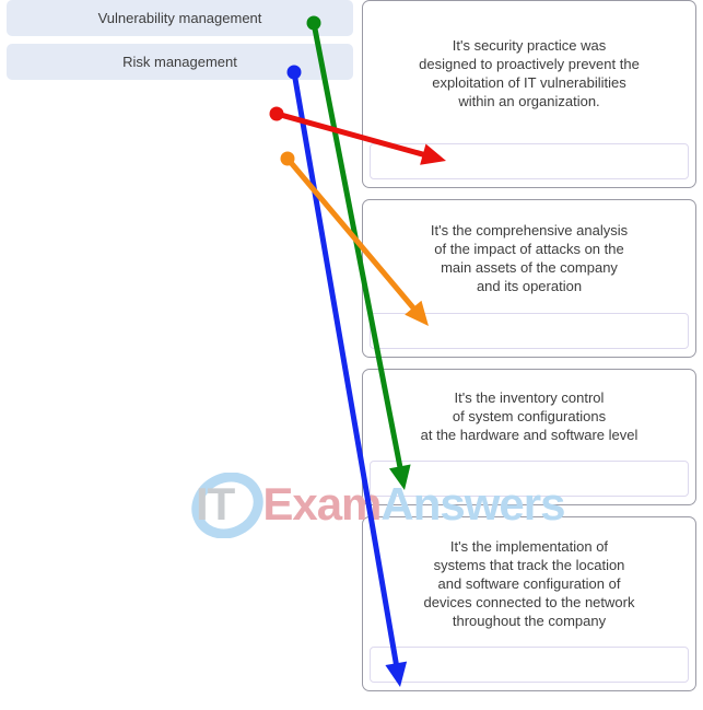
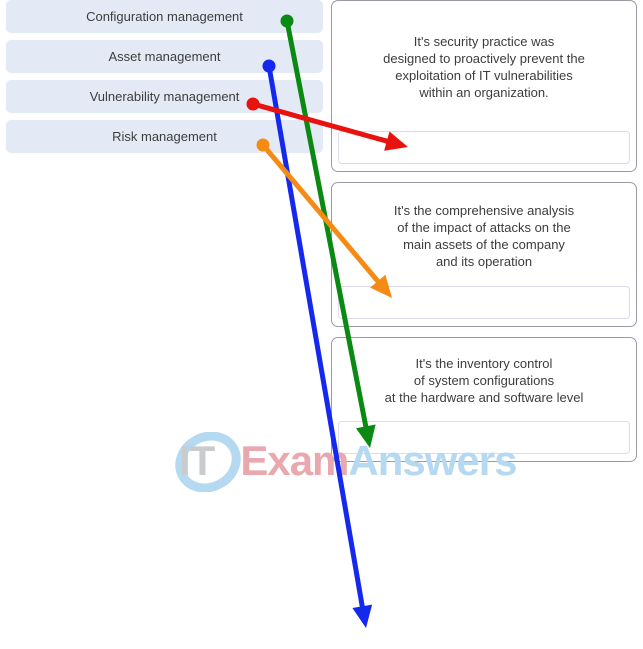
  IT ExamAnswers
+ Configuration management
+ Asset management
  Vulnerability management
  Risk management
  It's security practice was
  designed to proactively prevent the
  exploitation of IT vulnerabilities
  within an organization.
  It's the comprehensive analysis
  of the impact of attacks on the
  main assets of the company
  and its operation
  It's the inventory control
  of system configurations
  at the hardware and software level
- It's the implementation of
- systems that track the location
- and software configuration of
- devices connected to the network
- throughout the company
